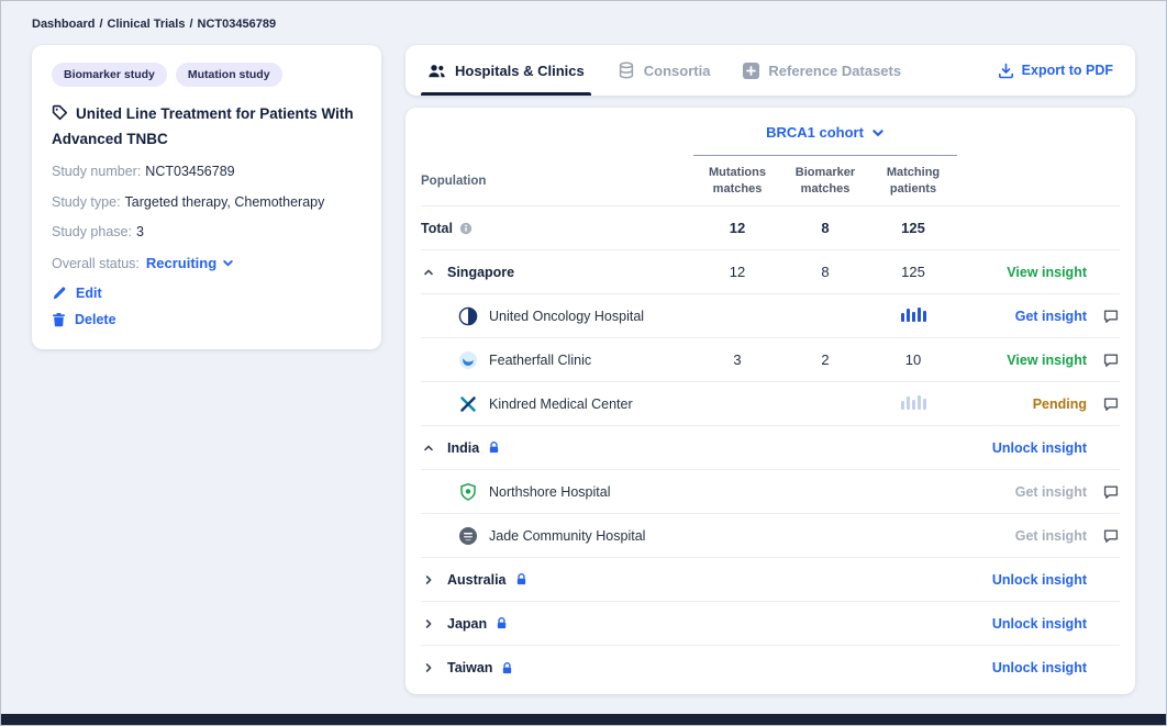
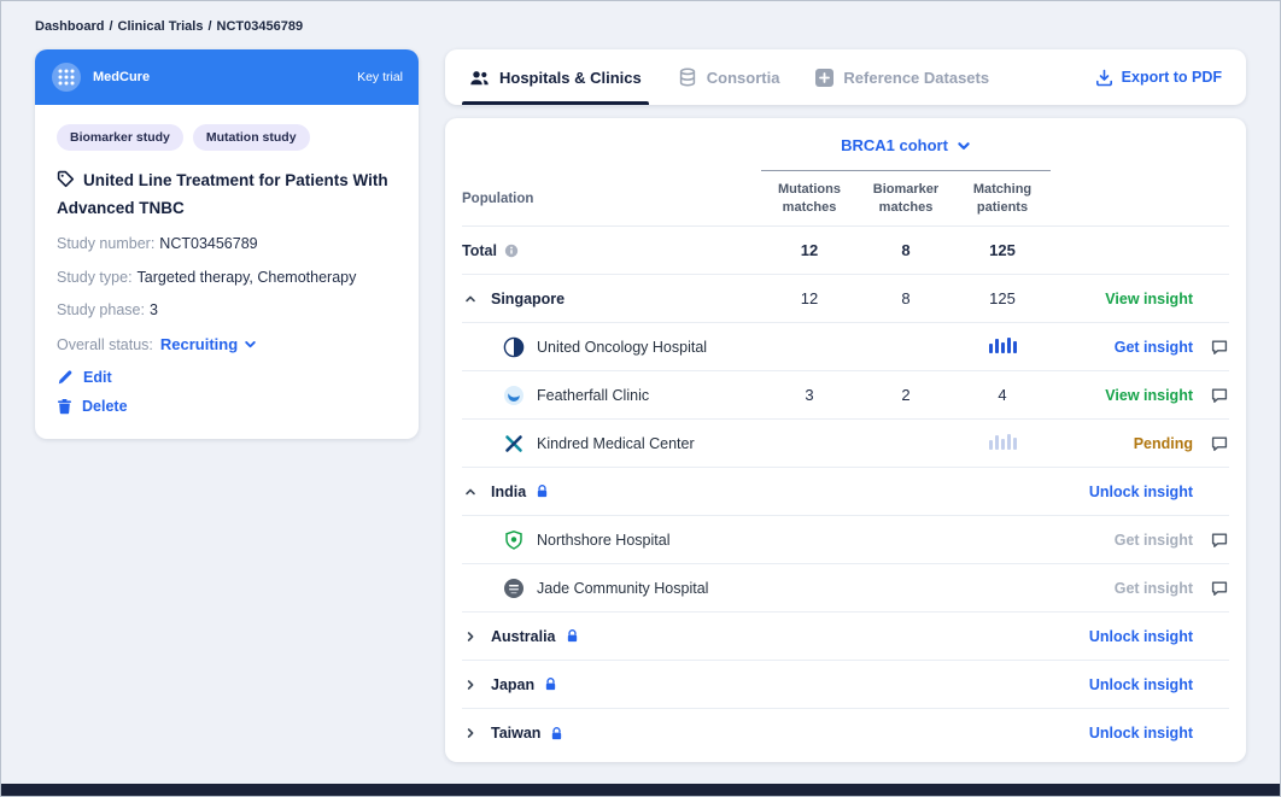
  Dashboard / Clinical Trials / NCT03456789
+ MedCure
+ Key trial
  Biomarker study
  Mutation study
  United Line Treatment for Patients With Advanced TNBC
  Study number: NCT03456789
  Study type: Targeted therapy, Chemotherapy
  Study phase: 3
  Overall status:
  Recruiting
  Edit
  Delete
  Hospitals & Clinics
  Consortia
  Reference Datasets
  Export to PDF
  BRCA1 cohort
  Population
  Mutations
  matches
  Biomarker
  matches
  Matching
  patients
  Total
  12
  8
  125
  Singapore
  12
  8
  125
  View insight
  United Oncology Hospital
  Get insight
  Featherfall Clinic
  3
  2
- 10
+ 4
  View insight
  Kindred Medical Center
  Pending
  India
  Unlock insight
  Northshore Hospital
  Get insight
  Jade Community Hospital
  Get insight
  Australia
  Unlock insight
  Japan
  Unlock insight
  Taiwan
  Unlock insight
